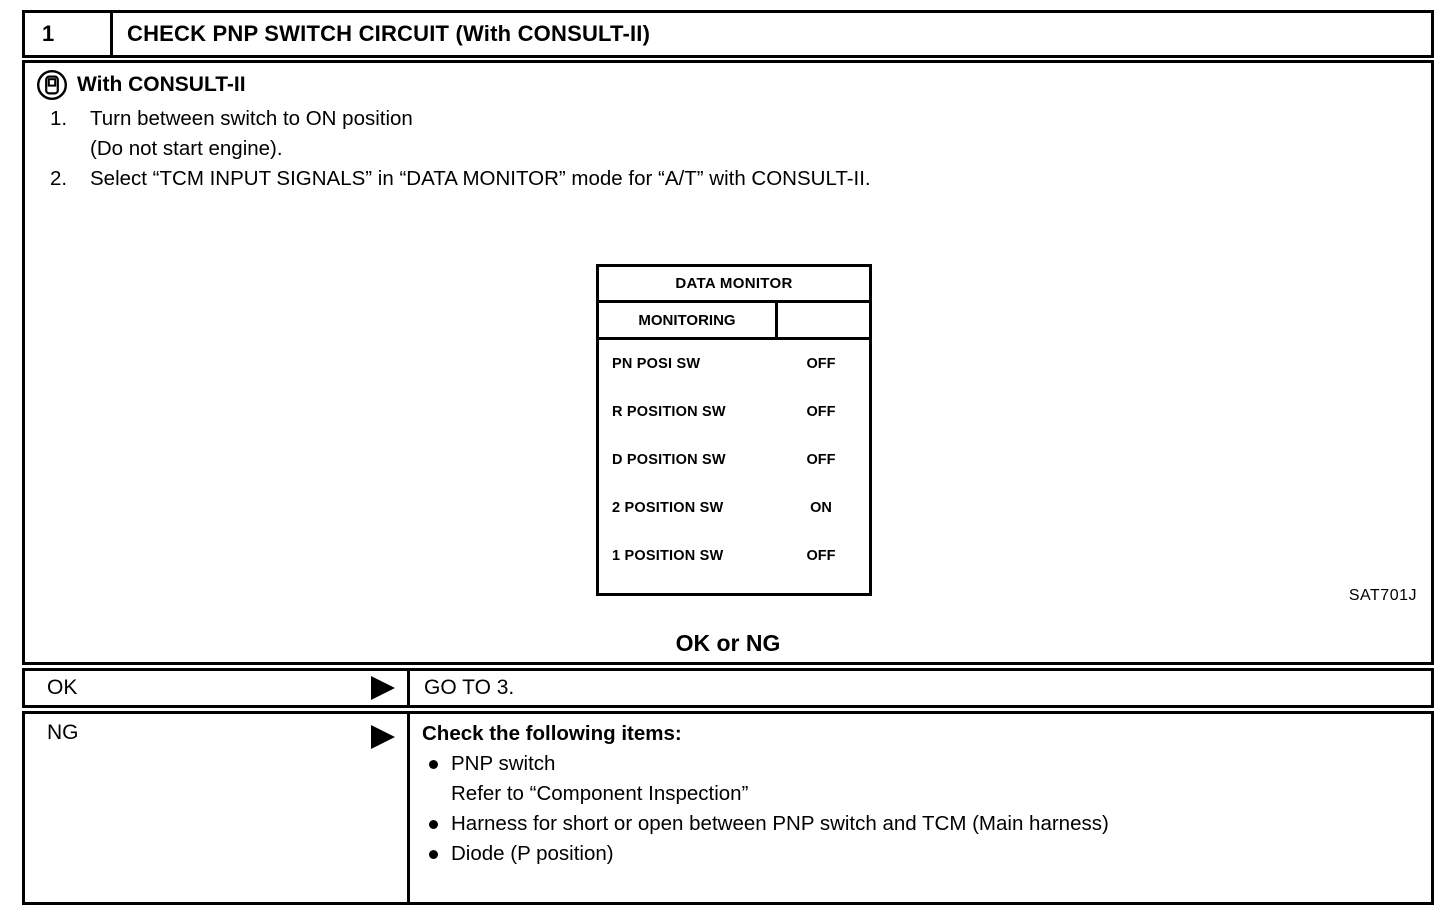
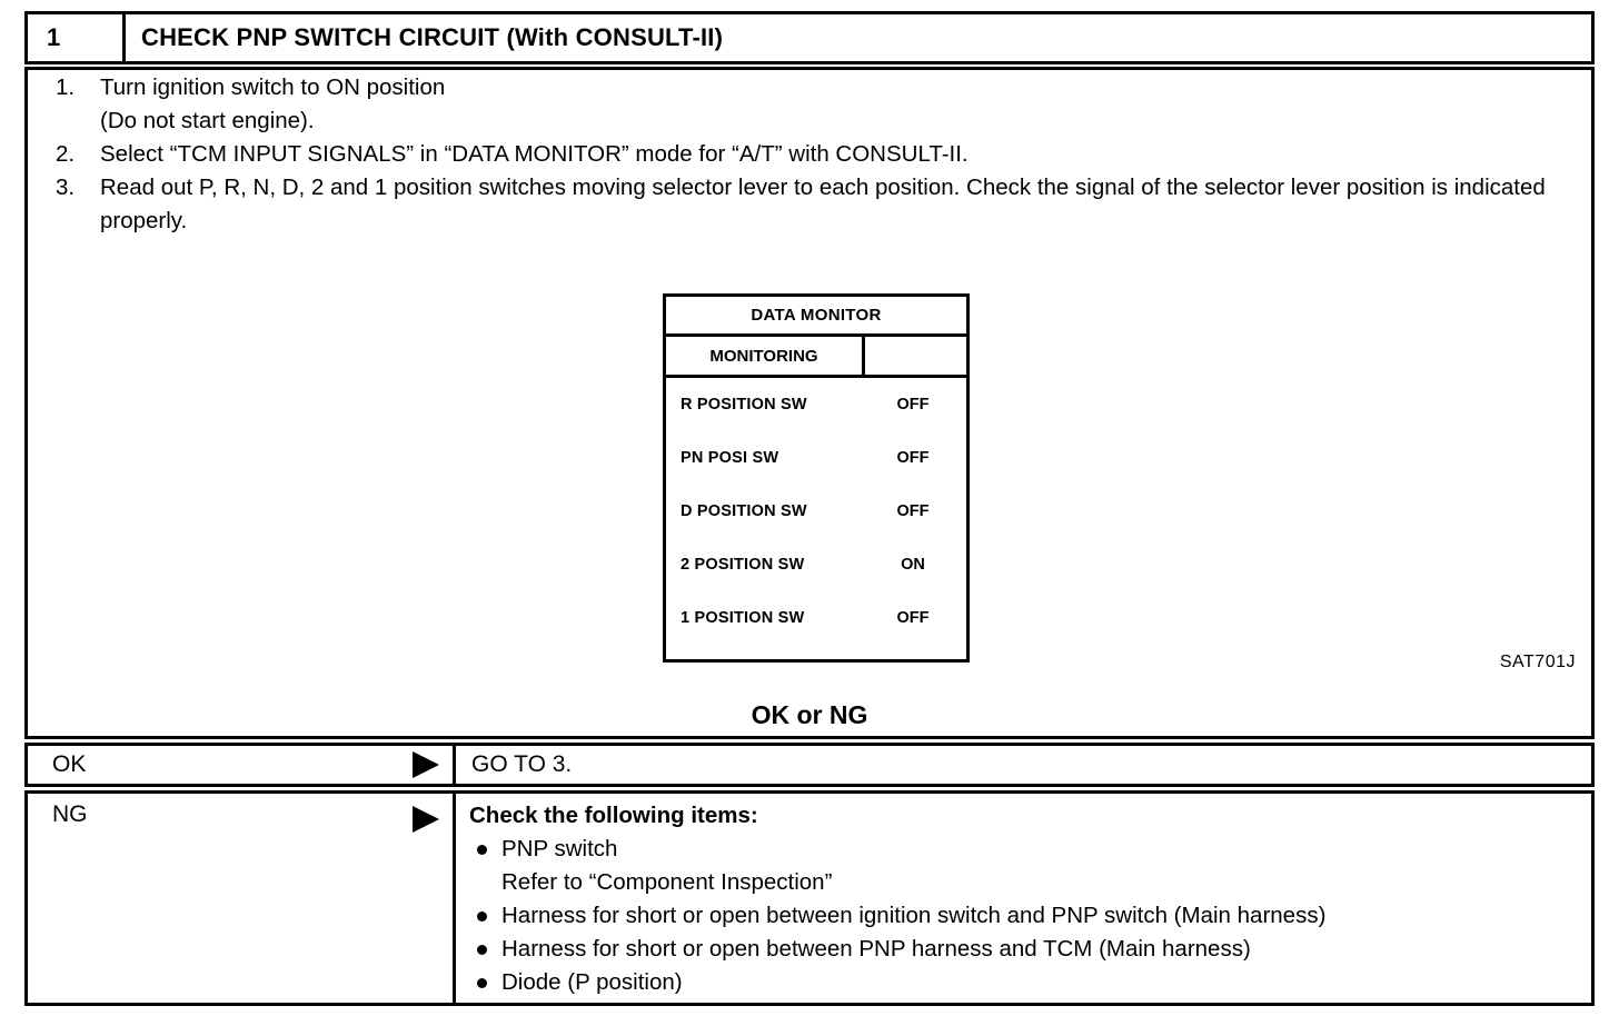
  1
  CHECK PNP SWITCH CIRCUIT (With CONSULT-II)
- With CONSULT-II
  1.
- Turn between switch to ON position
+ Turn ignition switch to ON position
  (Do not start engine).
  2.
  Select “TCM INPUT SIGNALS” in “DATA MONITOR” mode for “A/T” with CONSULT-II.
+ 3.
+ Read out P, R, N, D, 2 and 1 position switches moving selector lever to each position. Check the signal of the selector lever position is indicated properly.
  DATA MONITOR
  MONITORING
- PN POSI SW
+ R POSITION SW
  OFF
- R POSITION SW
+ PN POSI SW
  OFF
  D POSITION SW
  OFF
  2 POSITION SW
  ON
  1 POSITION SW
  OFF
  SAT701J
  OK or NG
  OK
  GO TO 3.
  NG
  Check the following items:
  PNP switch
  Refer to “Component Inspection”
+ Harness for short or open between ignition switch and PNP switch (Main harness)
- Harness for short or open between PNP switch and TCM (Main harness)
+ Harness for short or open between PNP harness and TCM (Main harness)
  Diode (P position)
